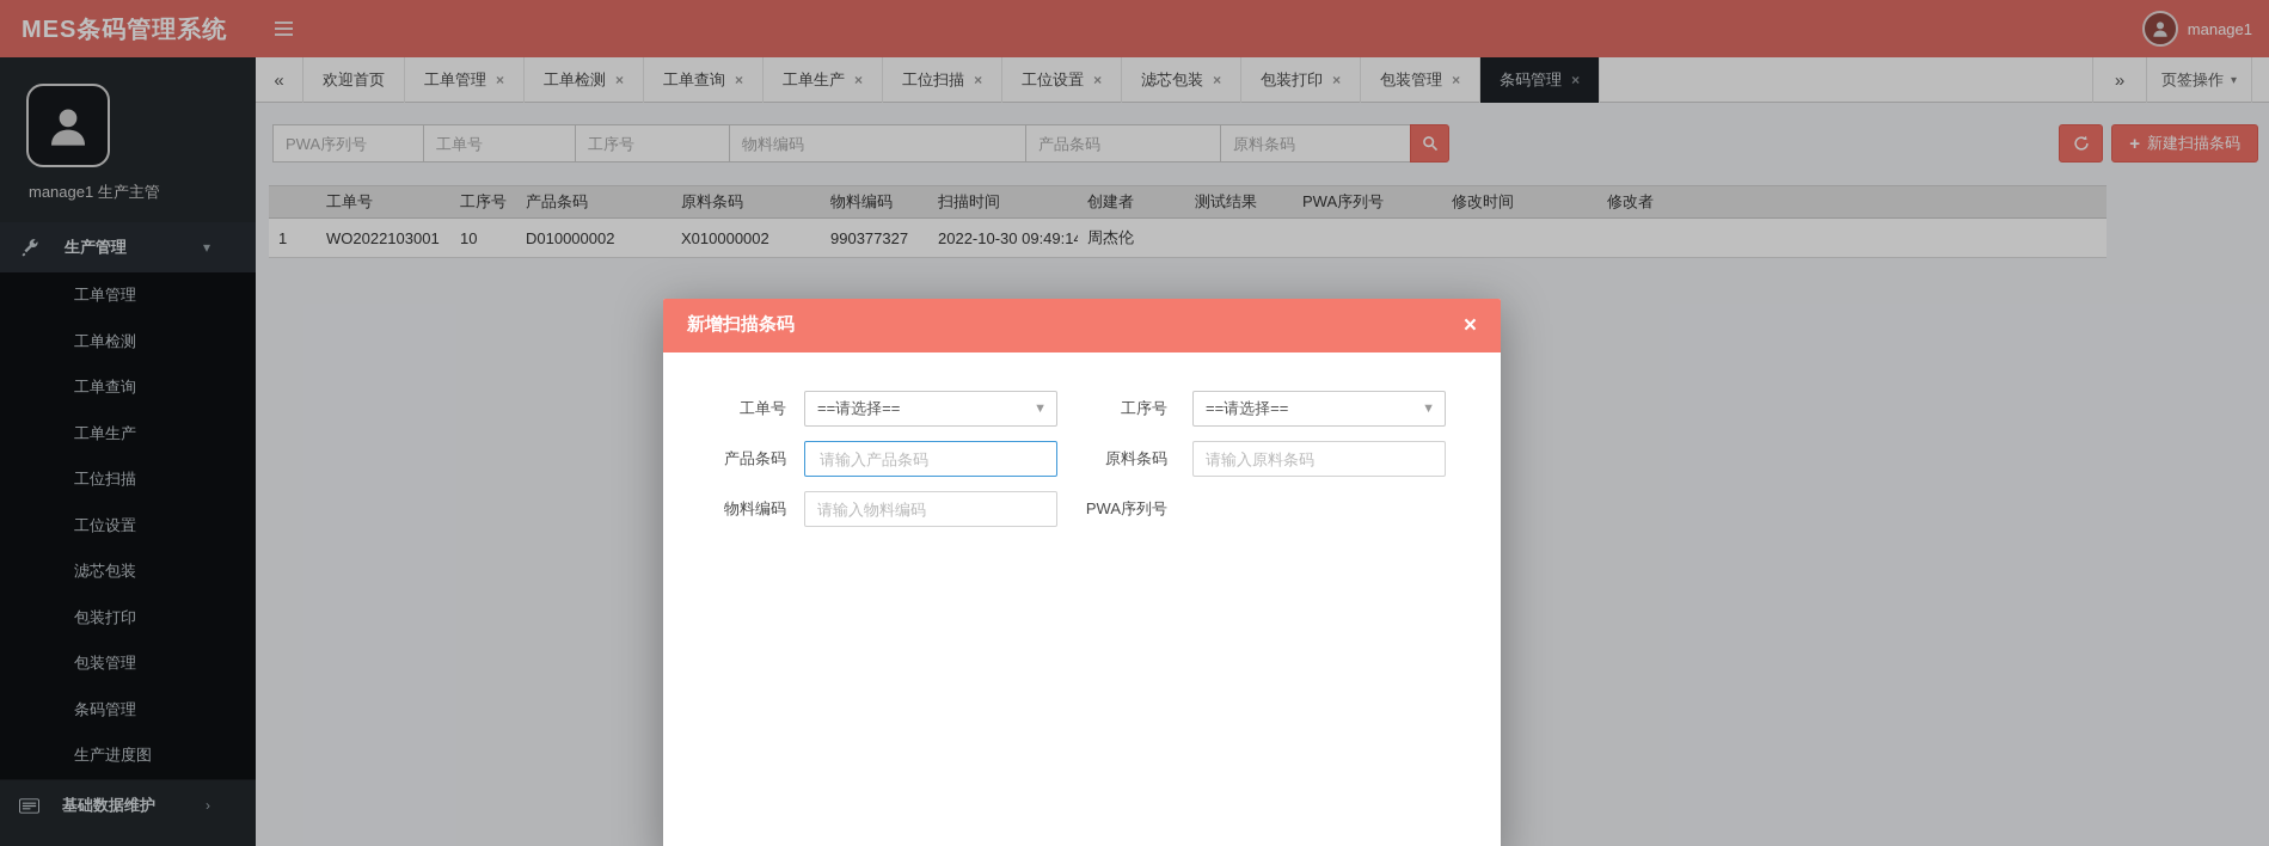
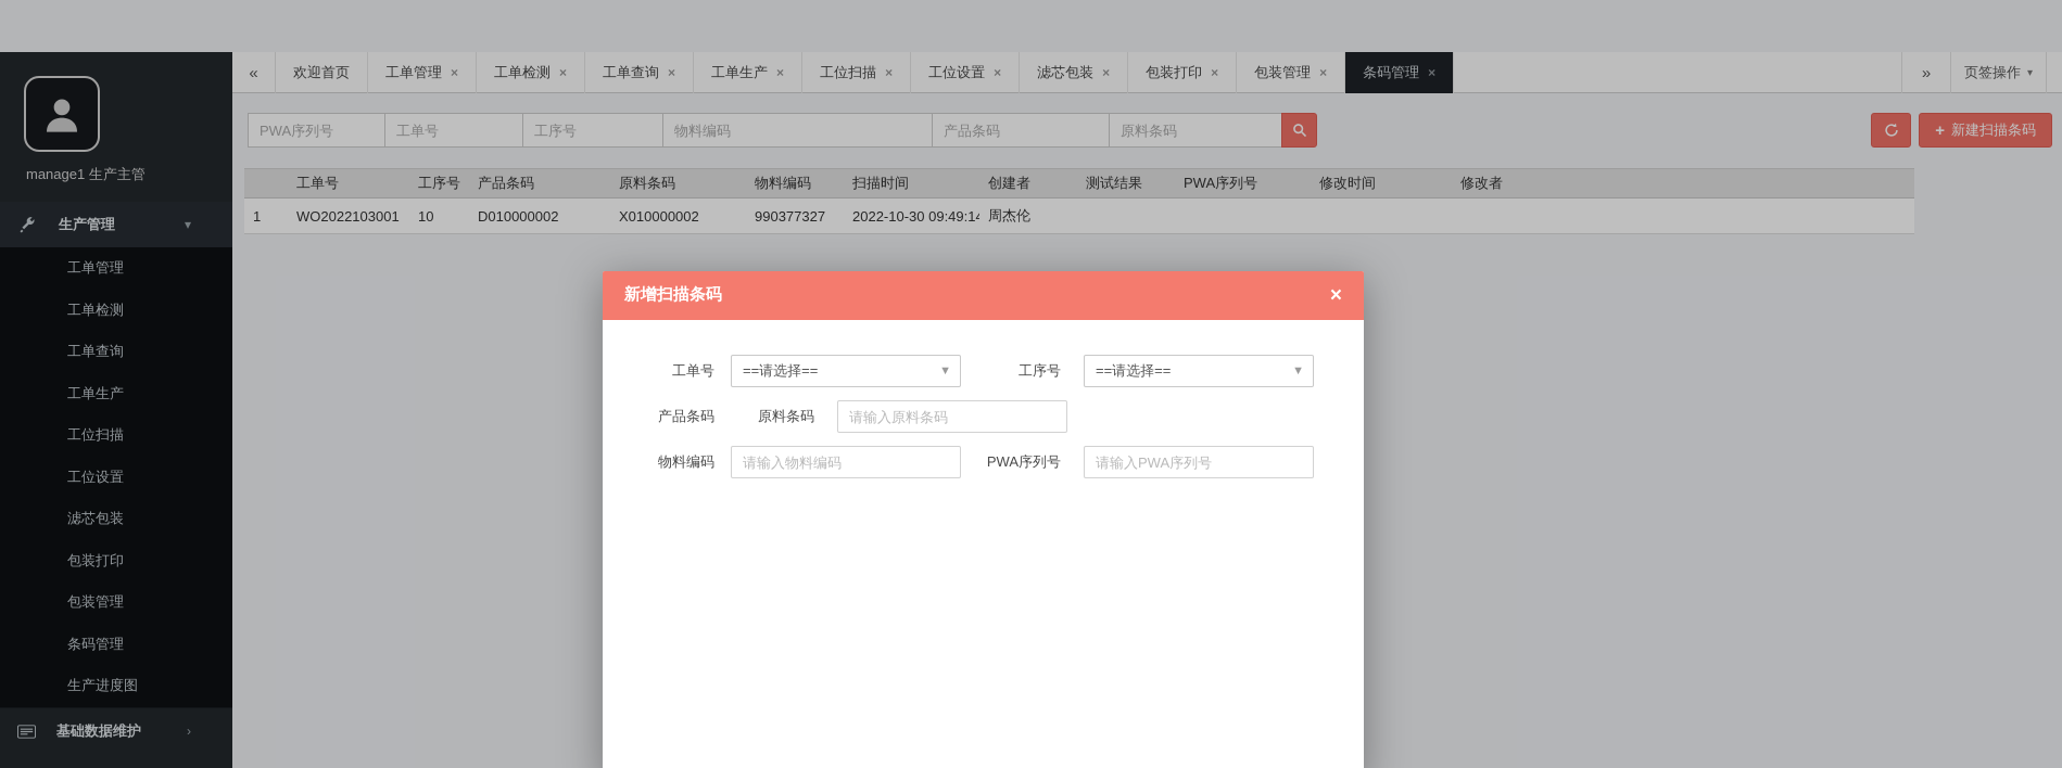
- MES条码管理系统
- manage1
  manage1 生产主管
  生产管理
  ▾
  工单管理
  工单检测
  工单查询
  工单生产
  工位扫描
  工位设置
  滤芯包装
  包装打印
  包装管理
  条码管理
  生产进度图
  基础数据维护
  ›
  «
  欢迎首页
  工单管理
  ×
  工单检测
  ×
  工单查询
  ×
  工单生产
  ×
  工位扫描
  ×
  工位设置
  ×
  滤芯包装
  ×
  包装打印
  ×
  包装管理
  ×
  条码管理
  ×
  »
  页签操作
  ▾
  PWA序列号
  工单号
  工序号
  物料编码
  产品条码
  原料条码
  +
  新建扫描条码
  	工单号	工序号	产品条码	原料条码	物料编码	扫描时间	创建者	测试结果	PWA序列号	修改时间	修改者
  1	WO2022103001	10	D010000002	X010000002	990377327	2022-10-30 09:49:1	周杰伦
  新增扫描条码
  ×
  工单号
  ==请选择==
  ▼
  工序号
  ==请选择==
  ▼
  产品条码
- 请输入产品条码
  原料条码
  请输入原料条码
  物料编码
  请输入物料编码
  PWA序列号
+ 请输入PWA序列号
